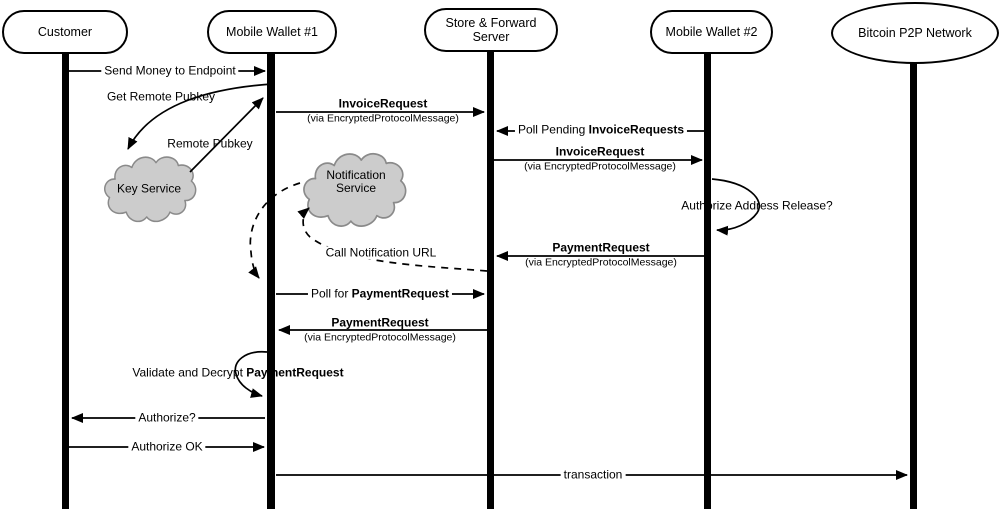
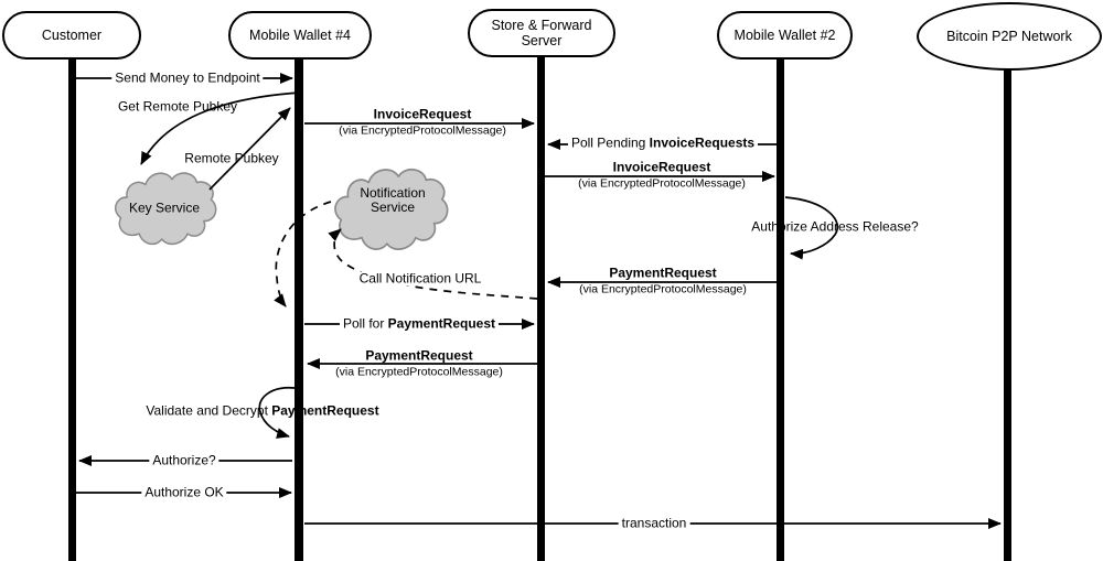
  Customer
- Mobile Wallet #1
+ Mobile Wallet #4
  Store & Forward Server
  Mobile Wallet #2
  Bitcoin P2P Network
  Key Service
  Notification
  Service
  Send Money to Endpoint
  Get Remote Pubkey
  Remote Pubkey
  InvoiceRequest
  (via EncryptedProtocolMessage)
  Poll Pending InvoiceRequests
  InvoiceRequest
  (via EncryptedProtocolMessage)
  Authorize Address Release?
  PaymentRequest
  (via EncryptedProtocolMessage)
  Call Notification URL
  Poll for PaymentRequest
  PaymentRequest
  (via EncryptedProtocolMessage)
  Validate and Decrypt PaymentRequest
  Authorize?
  Authorize OK
  transaction
